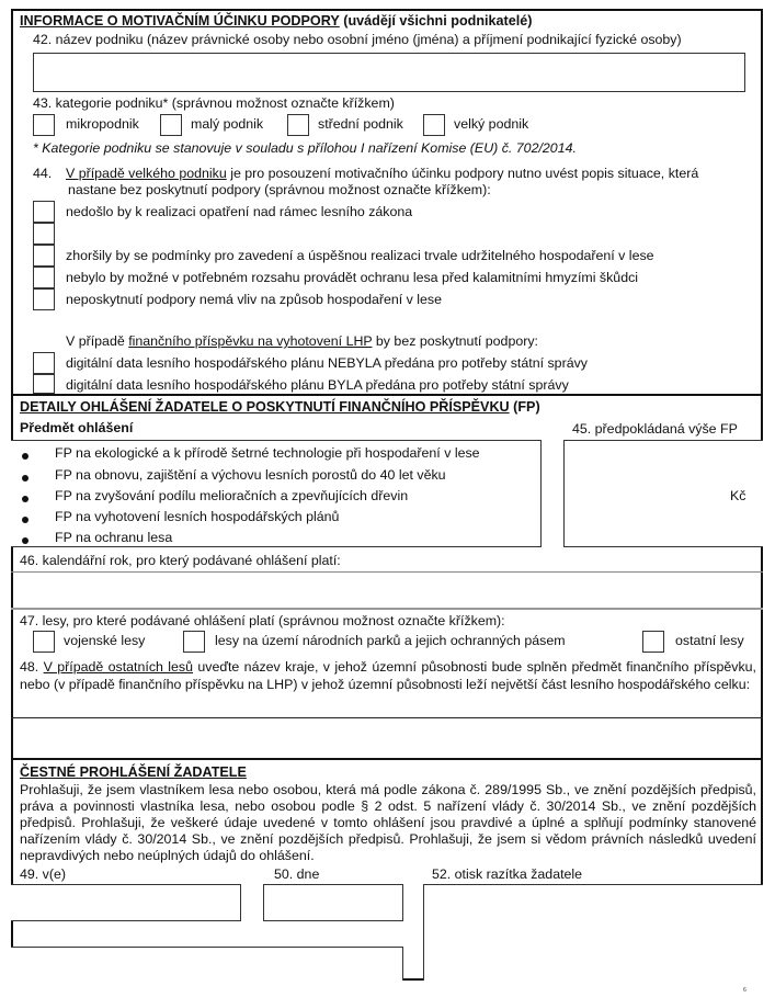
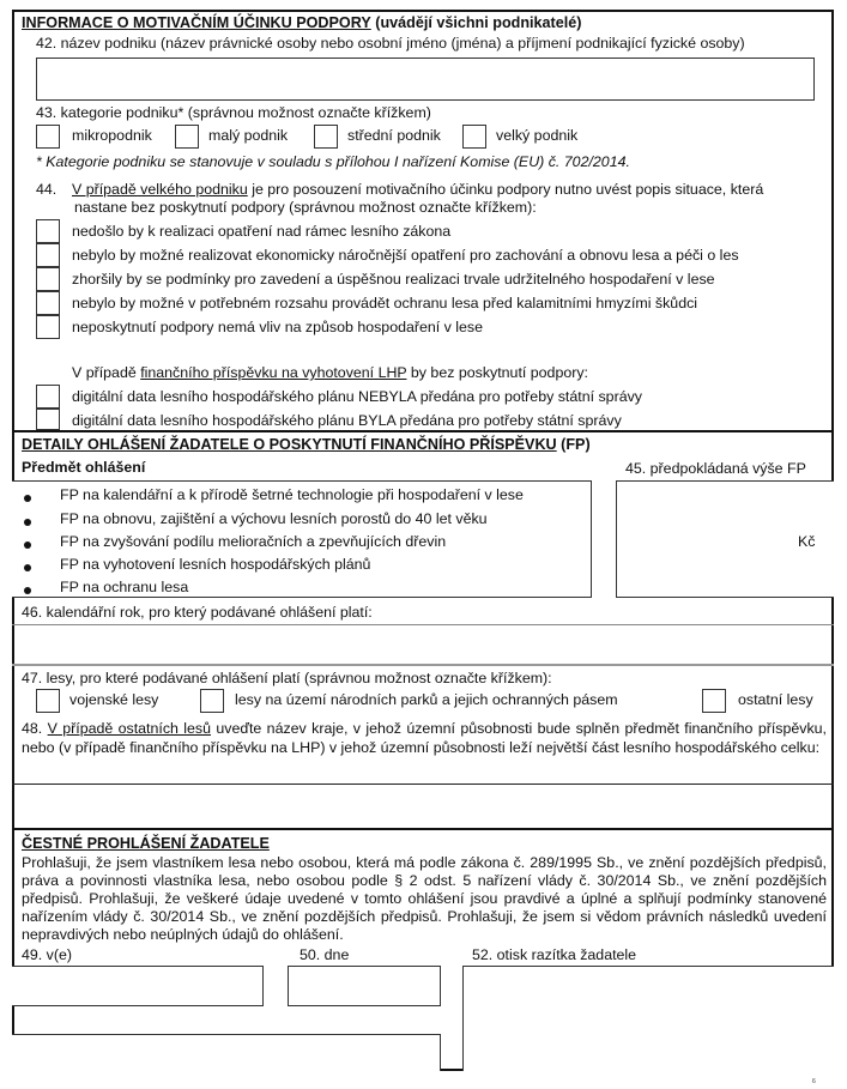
  INFORMACE O MOTIVAČNÍM ÚČINKU PODPORY (uvádějí všichni podnikatelé)
  42. název podniku (název právnické osoby nebo osobní jméno (jména) a příjmení podnikající fyzické osoby)
  43. kategorie podniku* (správnou možnost označte křížkem)
  mikropodnik
  malý podnik
  střední podnik
  velký podnik
  * Kategorie podniku se stanovuje v souladu s přílohou I nařízení Komise (EU) č. 702/2014.
  44.
  V případě velkého podniku je pro posouzení motivačního účinku podpory nutno uvést popis situace, která
  nastane bez poskytnutí podpory (správnou možnost označte křížkem):
  nedošlo by k realizaci opatření nad rámec lesního zákona
+ nebylo by možné realizovat ekonomicky náročnější opatření pro zachování a obnovu lesa a péči o les
  zhoršily by se podmínky pro zavedení a úspěšnou realizaci trvale udržitelného hospodaření v lese
  nebylo by možné v potřebném rozsahu provádět ochranu lesa před kalamitními hmyzími škůdci
  neposkytnutí podpory nemá vliv na způsob hospodaření v lese
  V případě finančního příspěvku na vyhotovení LHP by bez poskytnutí podpory:
  digitální data lesního hospodářského plánu NEBYLA předána pro potřeby státní správy
  digitální data lesního hospodářského plánu BYLA předána pro potřeby státní správy
  DETAILY OHLÁŠENÍ ŽADATELE O POSKYTNUTÍ FINANČNÍHO PŘÍSPĚVKU (FP)
  Předmět ohlášení
  45. předpokládaná výše FP
- FP na ekologické a k přírodě šetrné technologie při hospodaření v lese
+ FP na kalendářní a k přírodě šetrné technologie při hospodaření v lese
  FP na obnovu, zajištění a výchovu lesních porostů do 40 let věku
  FP na zvyšování podílu melioračních a zpevňujících dřevin
  FP na vyhotovení lesních hospodářských plánů
  FP na ochranu lesa
  Kč
  46. kalendářní rok, pro který podávané ohlášení platí:
  47. lesy, pro které podávané ohlášení platí (správnou možnost označte křížkem):
  vojenské lesy
  lesy na území národních parků a jejich ochranných pásem
  ostatní lesy
  48. V případě ostatních lesů uveďte název kraje, v jehož územní působnosti bude splněn předmět finančního příspěvku, nebo (v případě finančního příspěvku na LHP) v jehož územní působnosti leží největší část lesního hospodářského celku:
  ČESTNÉ PROHLÁŠENÍ ŽADATELE
  Prohlašuji, že jsem vlastníkem lesa nebo osobou, která má podle zákona č. 289/1995 Sb., ve znění pozdějších předpisů, práva a povinnosti vlastníka lesa, nebo osobou podle § 2 odst. 5 nařízení vlády č. 30/2014 Sb., ve znění pozdějších předpisů. Prohlašuji, že veškeré údaje uvedené v tomto ohlášení jsou pravdivé a úplné a splňují podmínky stanovené nařízením vlády č. 30/2014 Sb., ve znění pozdějších předpisů. Prohlašuji, že jsem si vědom právních následků uvedení nepravdivých nebo neúplných údajů do ohlášení.
  49. v(e)
  50. dne
  52. otisk razítka žadatele
